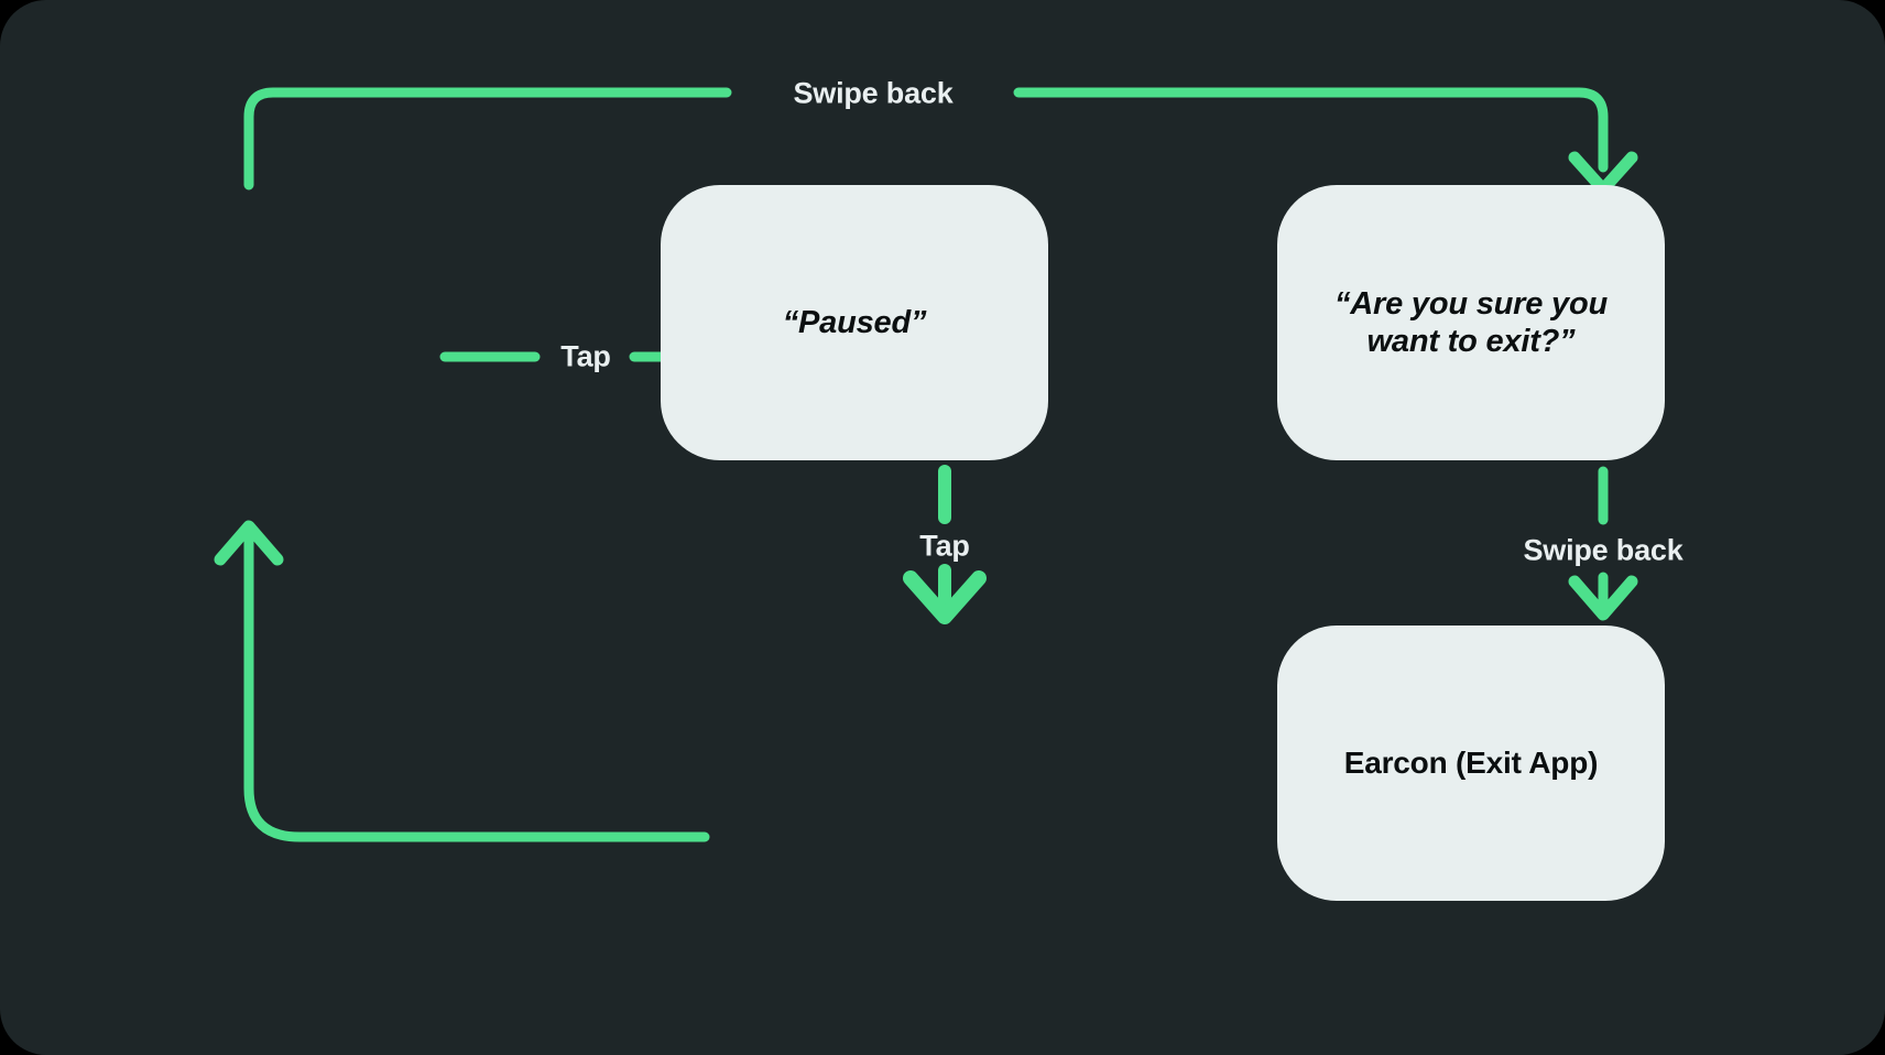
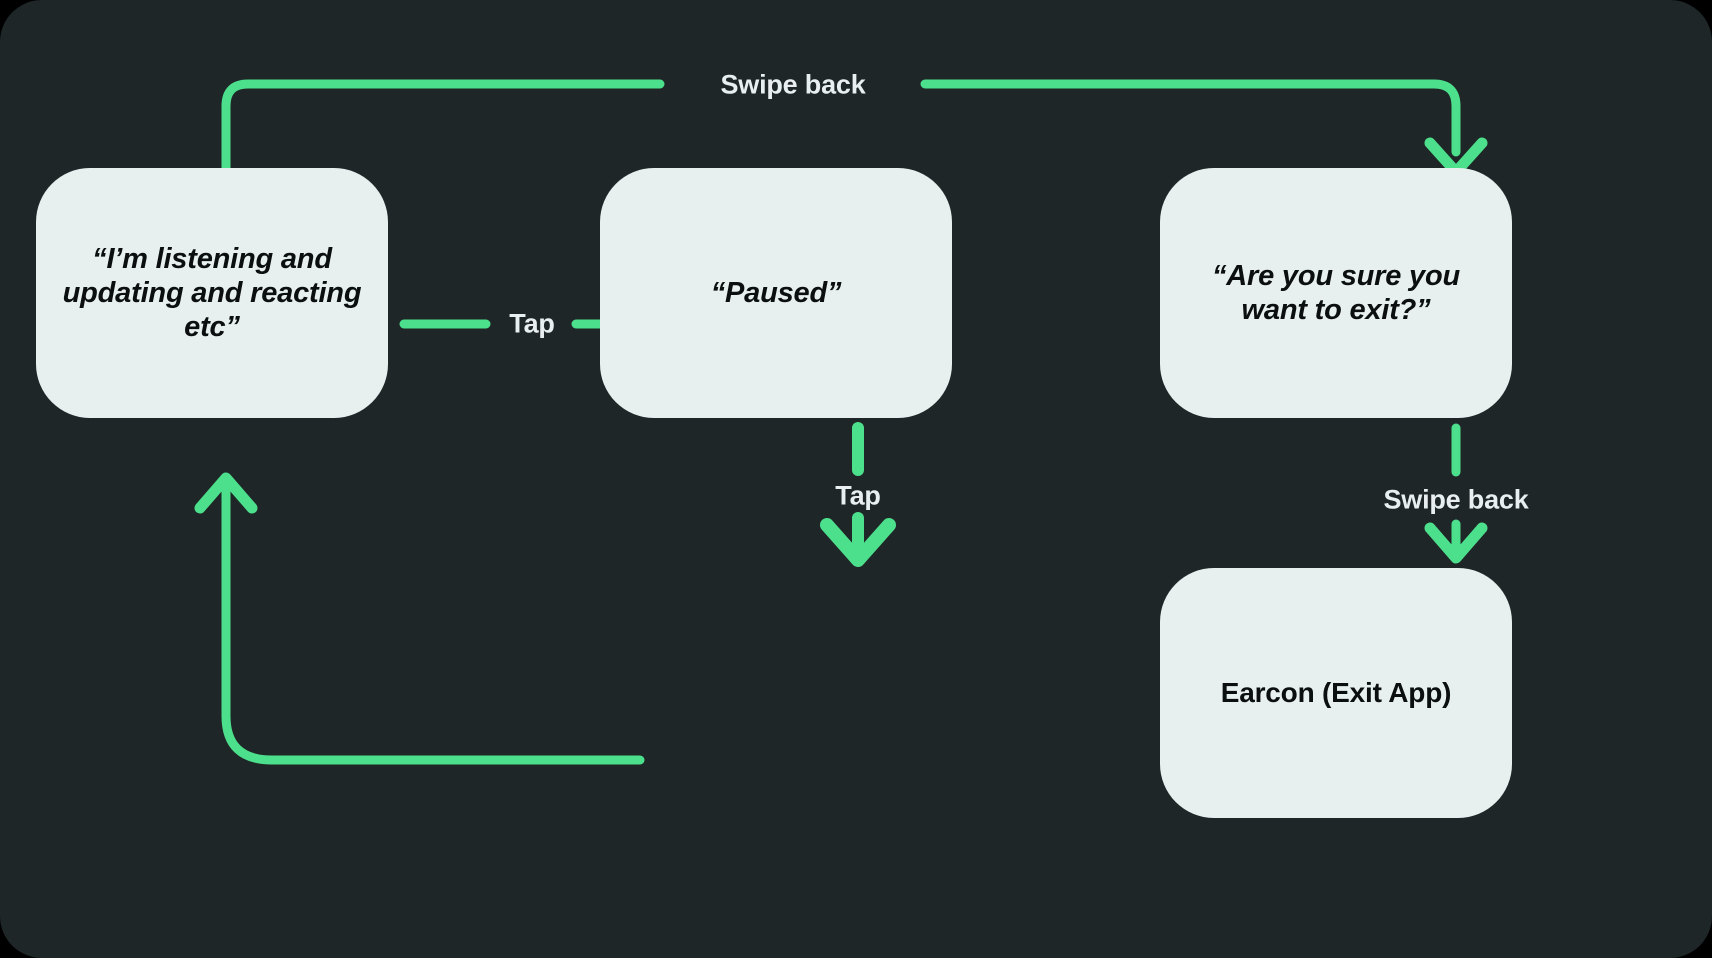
+ “I’m listening and
+ updating and reacting
+ etc”
  “Paused”
  “Are you sure you
  want to exit?”
  Earcon (Exit App)
  Swipe back
  Tap
  Tap
  Swipe back
